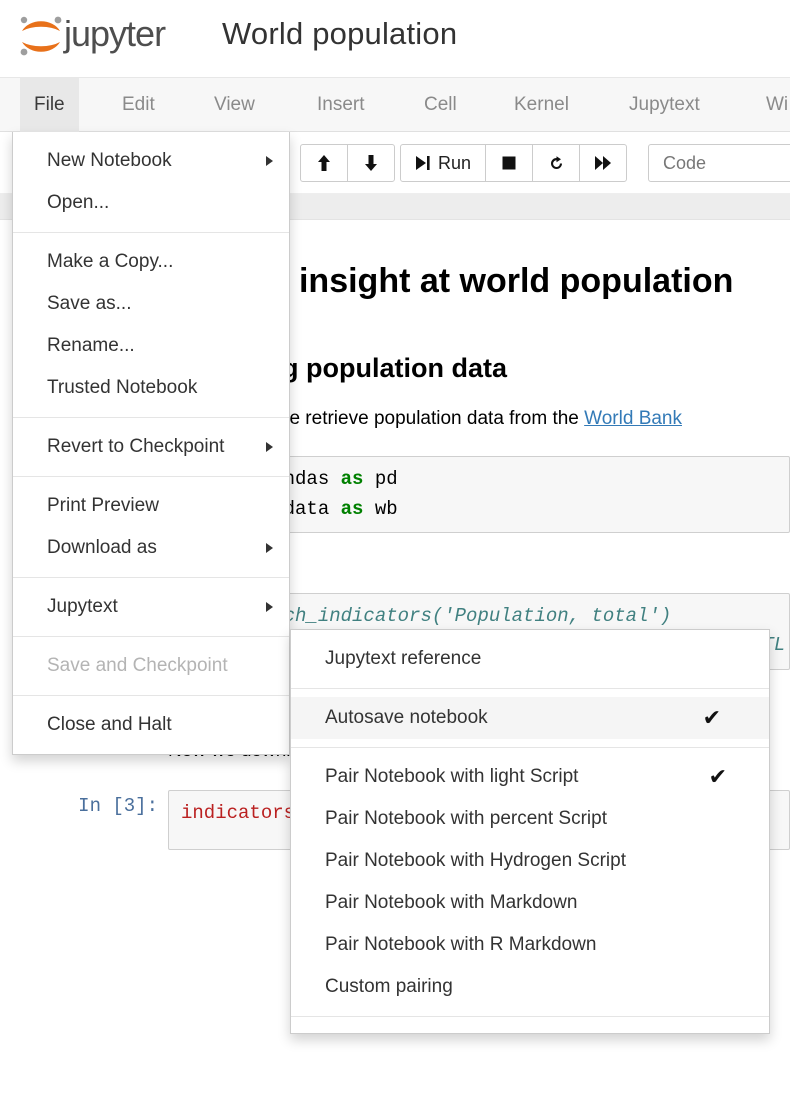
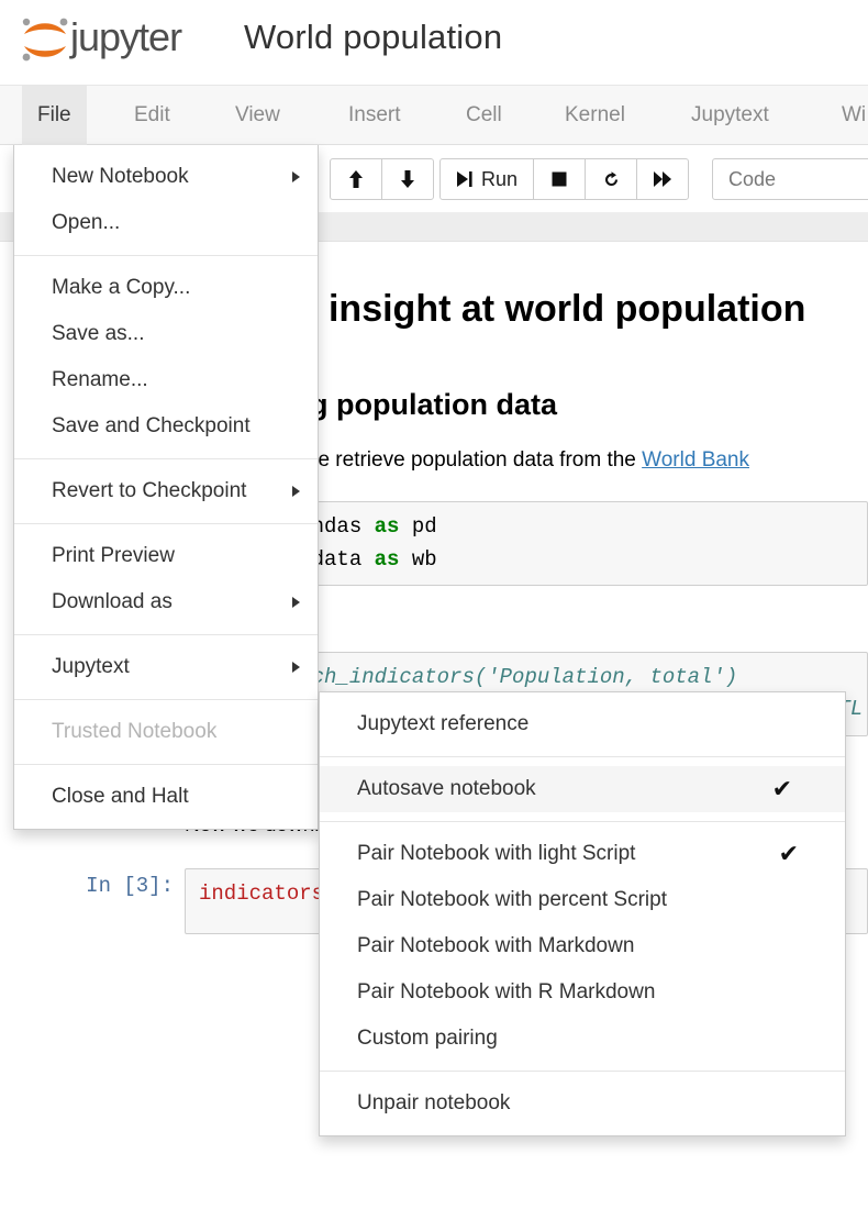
  jupyter
  World population
  File
  Edit
  View
  Insert
  Cell
  Kernel
  Jupytext
  Wi
  Run
  Code
  insight at world population
  e retrieve population data from the World Bank
  In [3]:
  indicator
  New Notebook
  Open...
  Make a Copy...
  Save as...
  Rename...
- Trusted Notebook
+ Save and Checkpoint
  Revert to Checkpoint
  Print Preview
  Download as
  Jupytext
- Save and Checkpoint
+ Trusted Notebook
  Close and Halt
  Jupytext reference
  Autosave notebook
  ✔
  Pair Notebook with light Script
  ✔
  Pair Notebook with percent Script
- Pair Notebook with Hydrogen Script
  Pair Notebook with Markdown
  Pair Notebook with R Markdown
  Custom pairing
+ Unpair notebook
